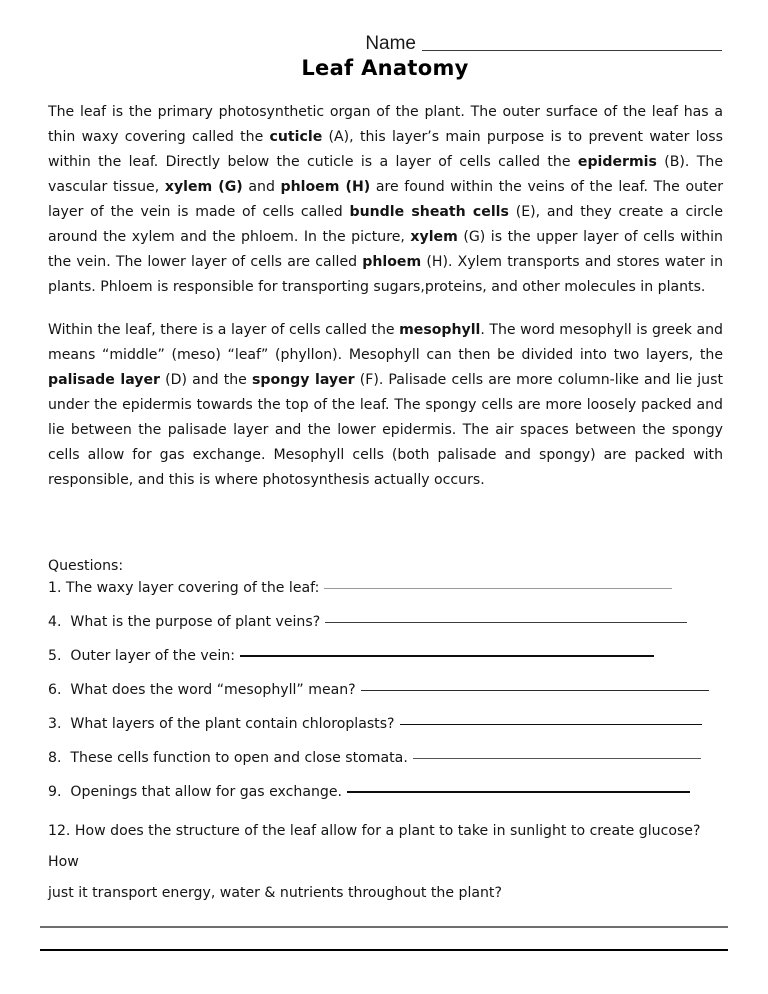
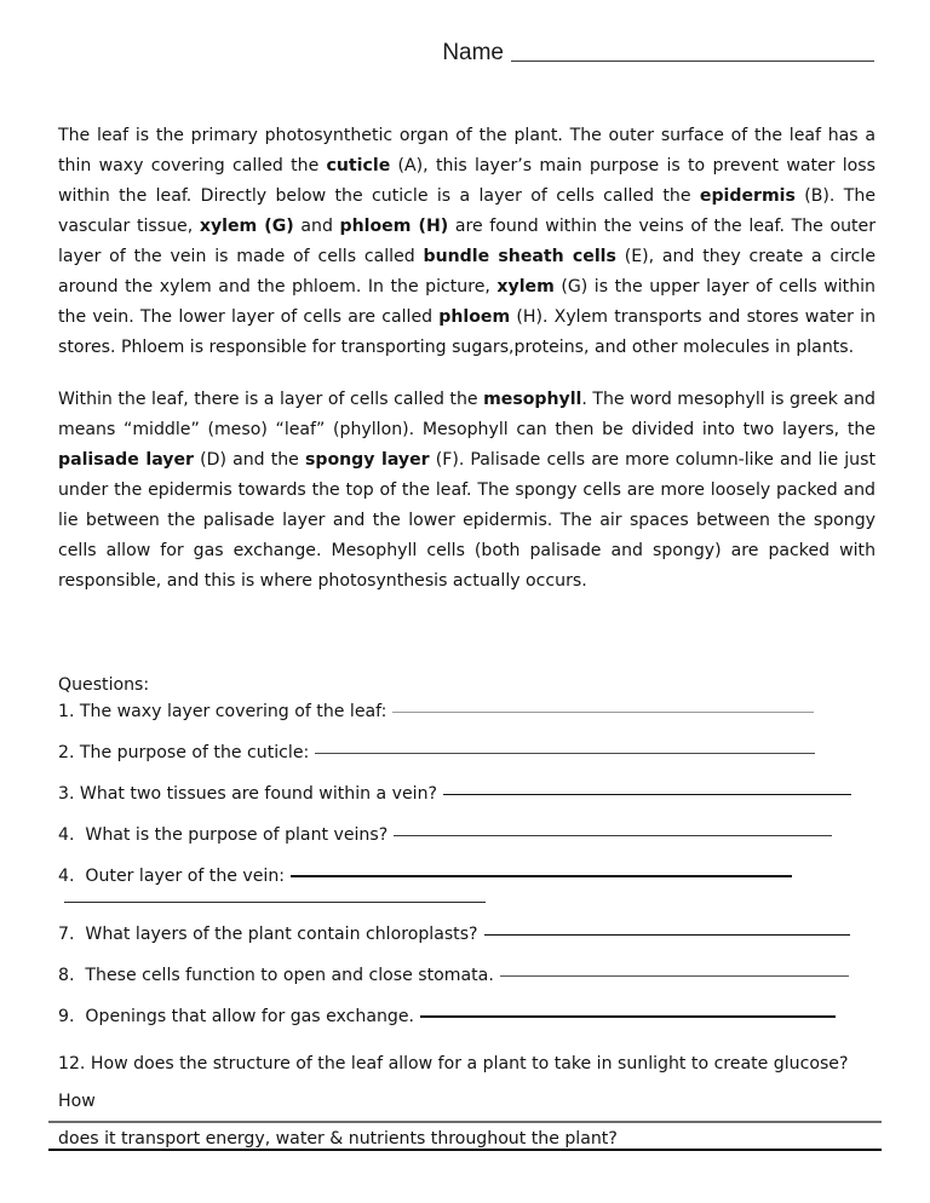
  Name
- Leaf Anatomy
- The leaf is the primary photosynthetic organ of the plant. The outer surface of the leaf has a thin waxy covering called the cuticle (A), this layer’s main purpose is to prevent water loss within the leaf. Directly below the cuticle is a layer of cells called the epidermis (B). The vascular tissue, xylem (G) and phloem (H) are found within the veins of the leaf. The outer layer of the vein is made of cells called bundle sheath cells (E), and they create a circle around the xylem and the phloem. In the picture, xylem (G) is the upper layer of cells within the vein. The lower layer of cells are called phloem (H). Xylem transports and stores water in plants. Phloem is responsible for transporting sugars,proteins, and other molecules in plants.
+ The leaf is the primary photosynthetic organ of the plant. The outer surface of the leaf has a thin waxy covering called the cuticle (A), this layer’s main purpose is to prevent water loss within the leaf. Directly below the cuticle is a layer of cells called the epidermis (B). The vascular tissue, xylem (G) and phloem (H) are found within the veins of the leaf. The outer layer of the vein is made of cells called bundle sheath cells (E), and they create a circle around the xylem and the phloem. In the picture, xylem (G) is the upper layer of cells within the vein. The lower layer of cells are called phloem (H). Xylem transports and stores water in stores. Phloem is responsible for transporting sugars,proteins, and other molecules in plants.
  Within the leaf, there is a layer of cells called the mesophyll. The word mesophyll is greek and means “middle” (meso) “leaf” (phyllon). Mesophyll can then be divided into two layers, the palisade layer (D) and the spongy layer (F). Palisade cells are more column-like and lie just under the epidermis towards the top of the leaf. The spongy cells are more loosely packed and lie between the palisade layer and the lower epidermis. The air spaces between the spongy cells allow for gas exchange. Mesophyll cells (both palisade and spongy) are packed with responsible, and this is where photosynthesis actually occurs.
  Questions:
  1. The waxy layer covering of the leaf:
+ 2. The purpose of the cuticle:
+ 3. What two tissues are found within a vein?
  4. What is the purpose of plant veins?
- 5. Outer layer of the vein:
+ 4. Outer layer of the vein:
- 6. What does the word “mesophyll” mean?
- 3. What layers of the plant contain chloroplasts?
+ 7. What layers of the plant contain chloroplasts?
  8. These cells function to open and close stomata.
  9. Openings that allow for gas exchange.
  12. How does the structure of the leaf allow for a plant to take in sunlight to create glucose? How
- just it transport energy, water & nutrients throughout the plant?
+ does it transport energy, water & nutrients throughout the plant?
